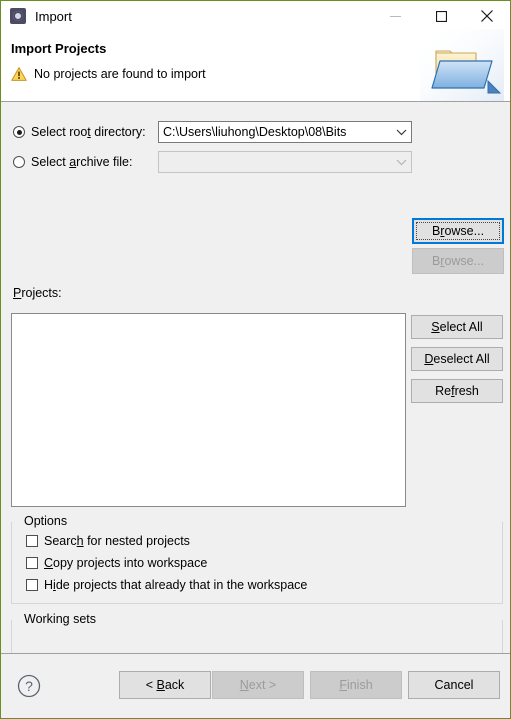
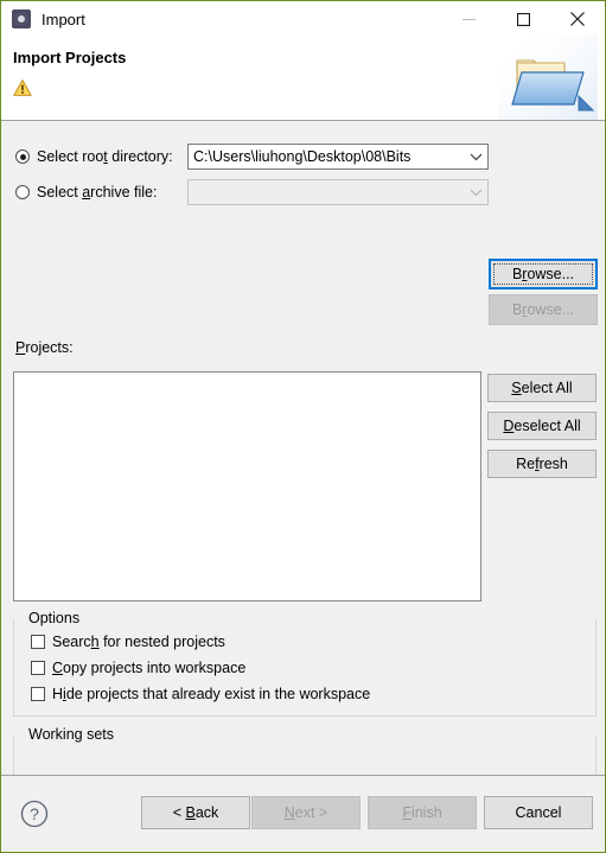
  Import
  Import Projects
- No projects are found to import
  Select root directory:
  C:\Users\liuhong\Desktop\08\Bits
  Select archive file:
  Browse...
  Browse...
  Projects:
  Select All
  Deselect All
  Refresh
  Options
  Search for nested projects
  Copy projects into workspace
- Hide projects that already that in the workspace
+ Hide projects that already exist in the workspace
  Working sets
  ?
  < Back
  Next >
  Finish
  Cancel
